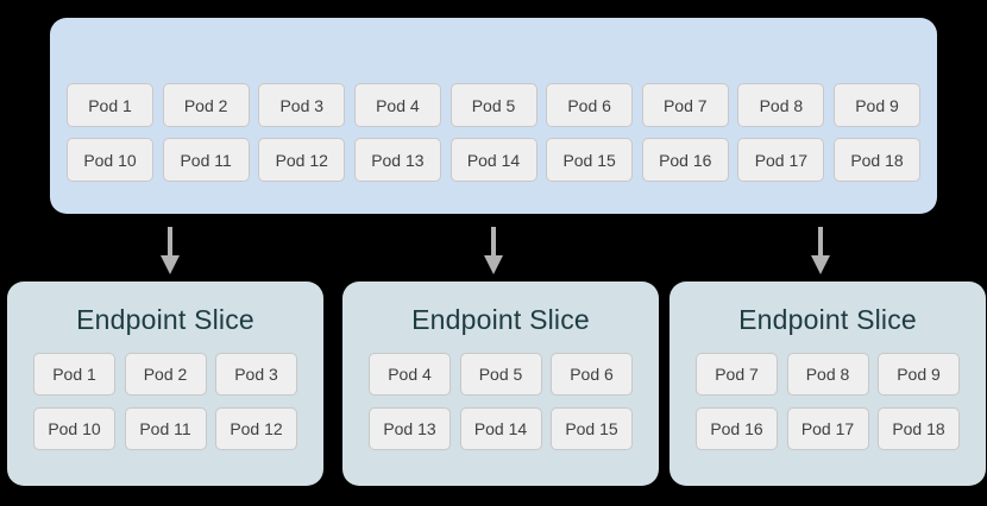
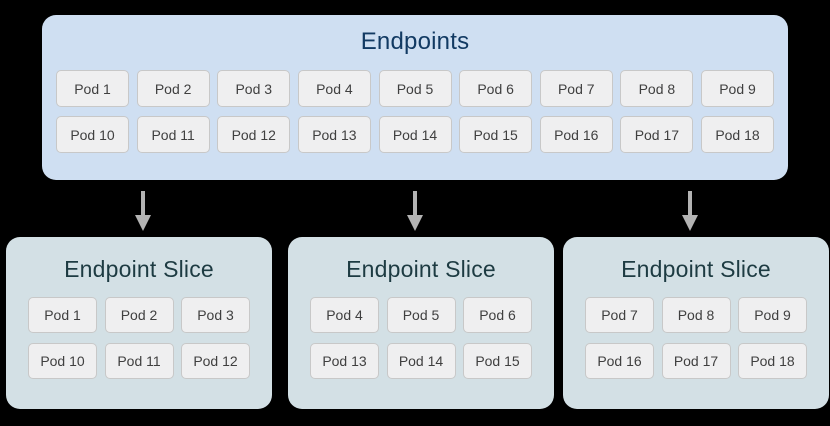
+ Endpoints
  Pod 1
  Pod 2
  Pod 3
  Pod 4
  Pod 5
  Pod 6
  Pod 7
  Pod 8
  Pod 9
  Pod 10
  Pod 11
  Pod 12
  Pod 13
  Pod 14
  Pod 15
  Pod 16
  Pod 17
  Pod 18
  Endpoint Slice
  Pod 1
  Pod 2
  Pod 3
  Pod 10
  Pod 11
  Pod 12
  Endpoint Slice
  Pod 4
  Pod 5
  Pod 6
  Pod 13
  Pod 14
  Pod 15
  Endpoint Slice
  Pod 7
  Pod 8
  Pod 9
  Pod 16
  Pod 17
  Pod 18
